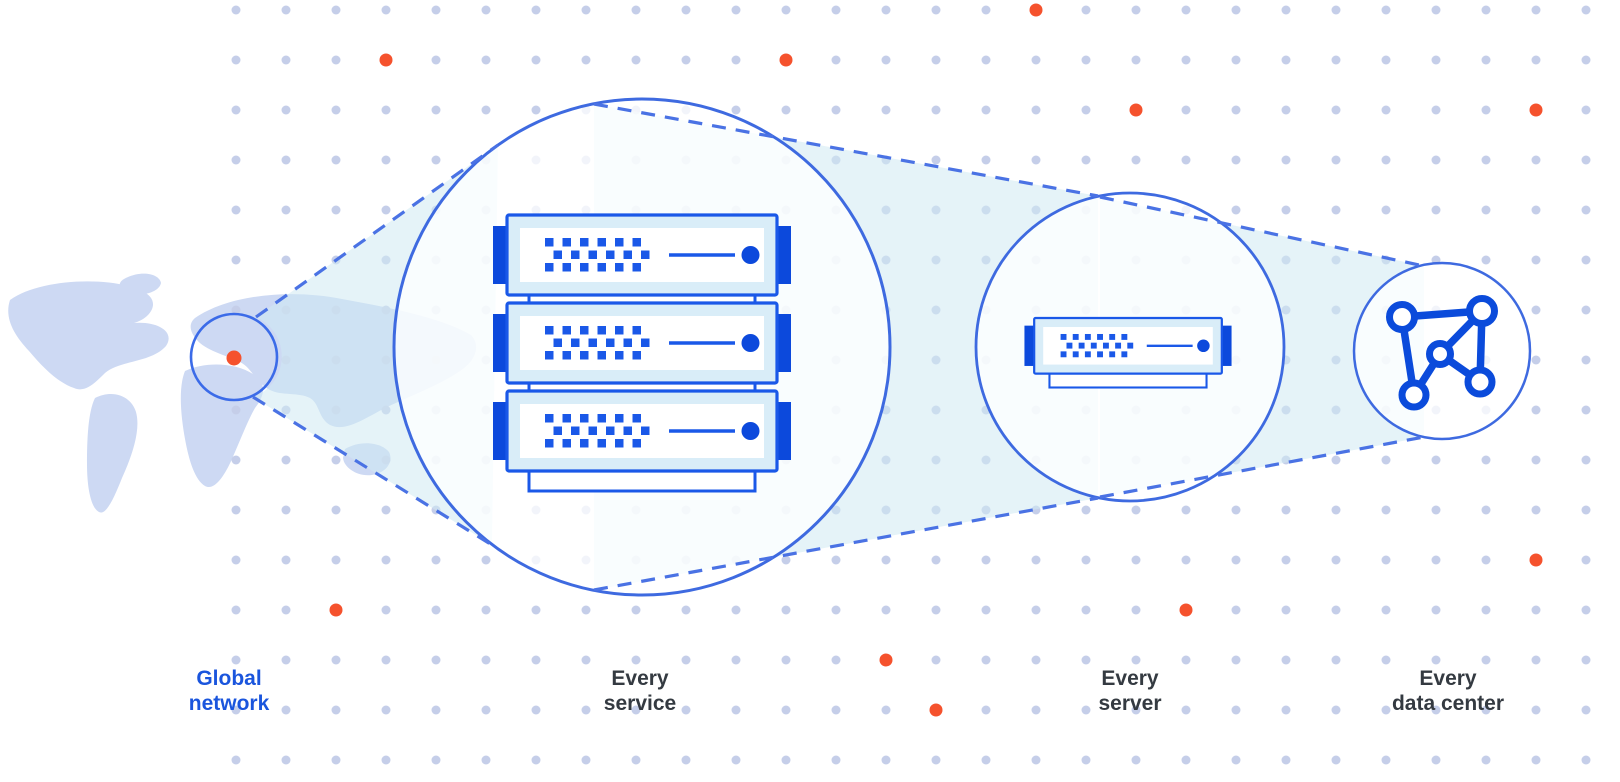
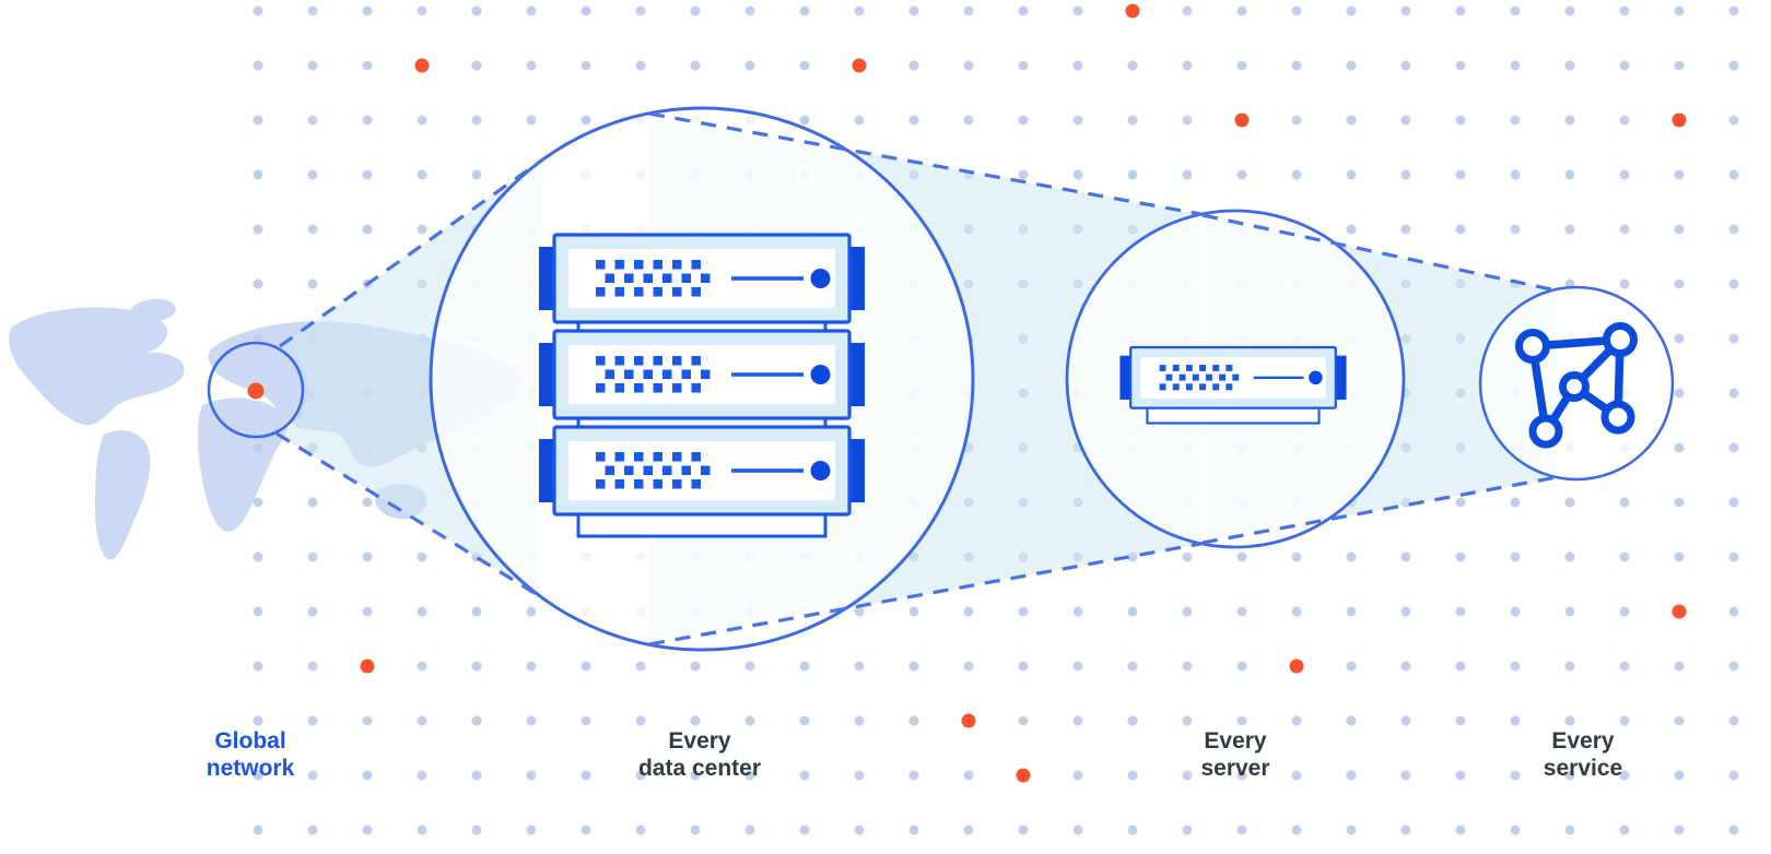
  Global
  network
  Every
- service
+ data center
  Every
  server
  Every
- data center
+ service
